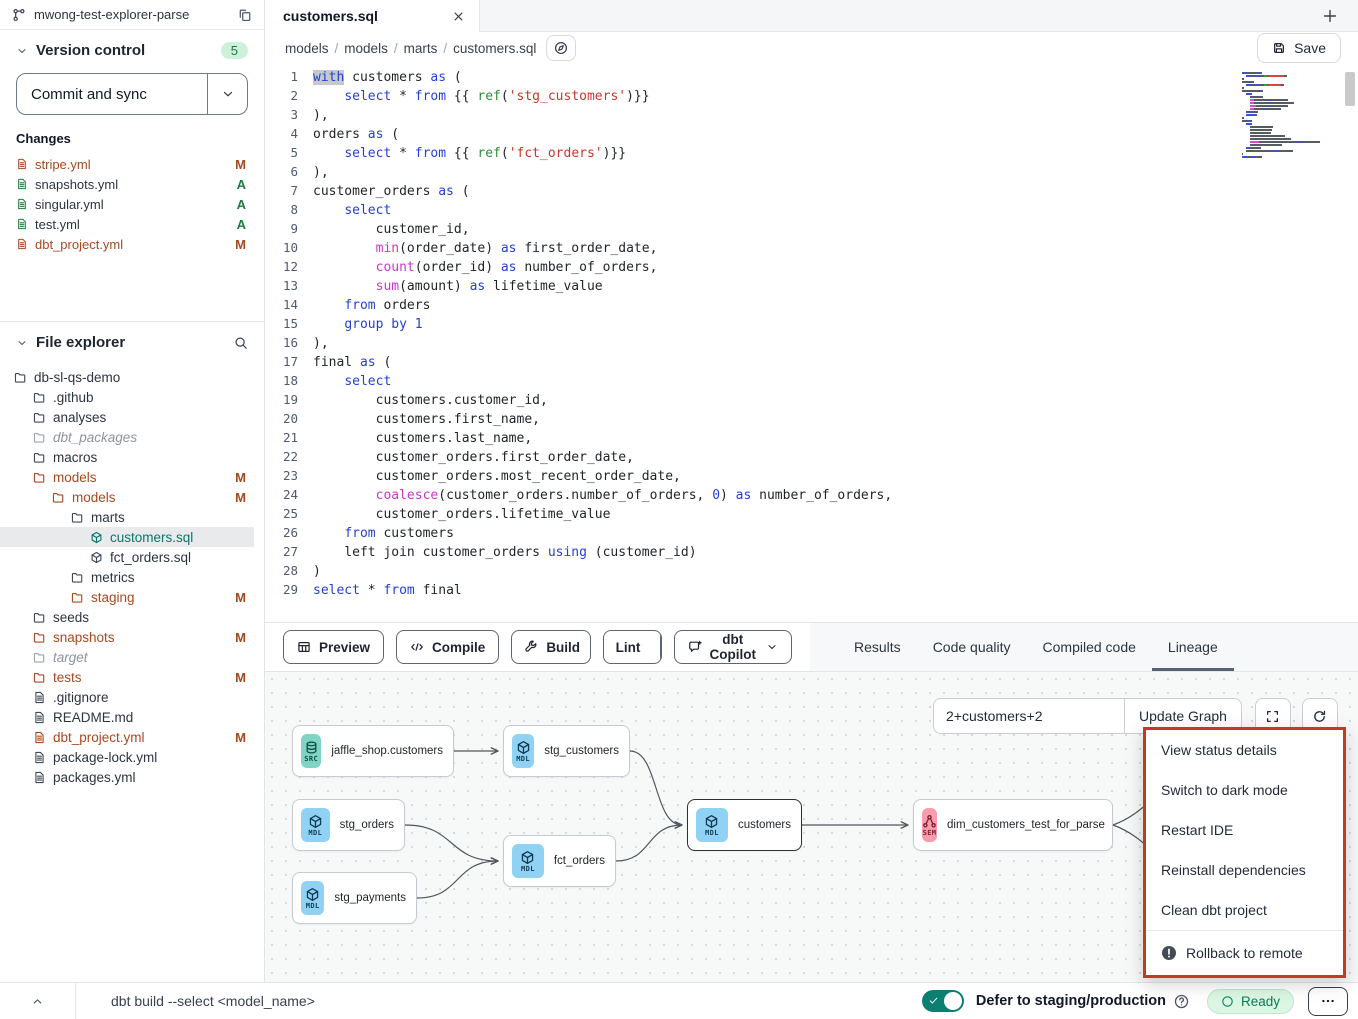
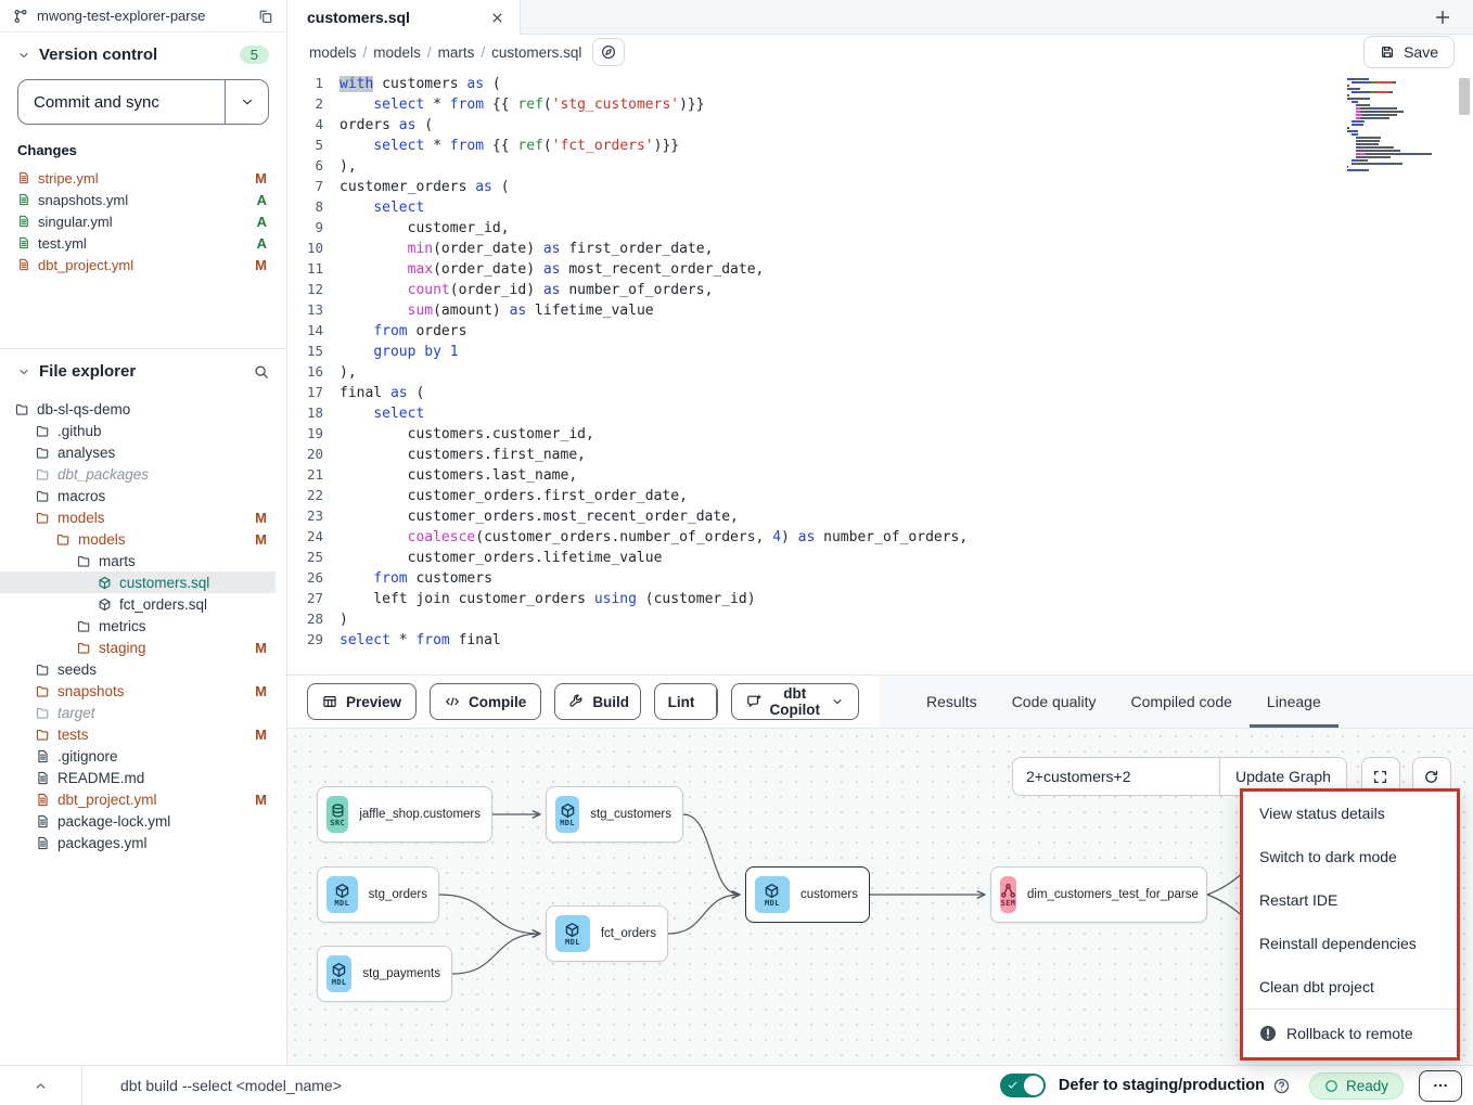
  mwong-test-explorer-parse
  Version control
  5
  Commit and sync
  Changes
  stripe.yml
  M
  snapshots.yml
  A
  singular.yml
  A
  test.yml
  A
  dbt_project.yml
  M
  File explorer
  db-sl-qs-demo
  .github
  analyses
  dbt_packages
  macros
  models
  M
  models
  M
  marts
  customers.sql
  fct_orders.sql
  metrics
  staging
  M
  seeds
  snapshots
  M
  target
  tests
  M
  .gitignore
  README.md
  dbt_project.yml
  M
  package-lock.yml
  packages.yml
  customers.sql
  models
  /
  models
  /
  marts
  /
  customers.sql
  Save
  1 with customers as (
  2 select * from {{ ref('stg_customers')}}
- 3 ),
  4 orders as (
  5 select * from {{ ref('fct_orders')}}
  6 ),
  7 customer_orders as (
  8 select
  9 customer_id,
  10 min(order_date) as first_order_date,
+ 11 max(order_date) as most_recent_order_date,
  12 count(order_id) as number_of_orders,
  13 sum(amount) as lifetime_value
  14 from orders
  15 group by 1
  16 ),
  17 final as (
  18 select
  19 customers.customer_id,
  20 customers.first_name,
  21 customers.last_name,
  22 customer_orders.first_order_date,
  23 customer_orders.most_recent_order_date,
- 24 coalesce(customer_orders.number_of_orders, 0) as number_of_orders,
+ 24 coalesce(customer_orders.number_of_orders, 4) as number_of_orders,
  25 customer_orders.lifetime_value
  26 from customers
  27 left join customer_orders using (customer_id)
  28 )
  29 select * from final
  Preview
  Compile
  Build
  Lint
  dbt Copilot
  Results
  Code quality
  Compiled code
  Lineage
  SRC
  jaffle_shop.customers
  MDL
  stg_customers
  MDL
  stg_orders
  MDL
  fct_orders
  MDL
  stg_payments
  MDL
  customers
  SEM
  dim_customers_test_for_parse
  2+customers+2
  Update Graph
  View status details
  Switch to dark mode
  Restart IDE
  Reinstall dependencies
  Clean dbt project
  Rollback to remote
  dbt build --select <model_name>
  Defer to staging/production
  Ready
